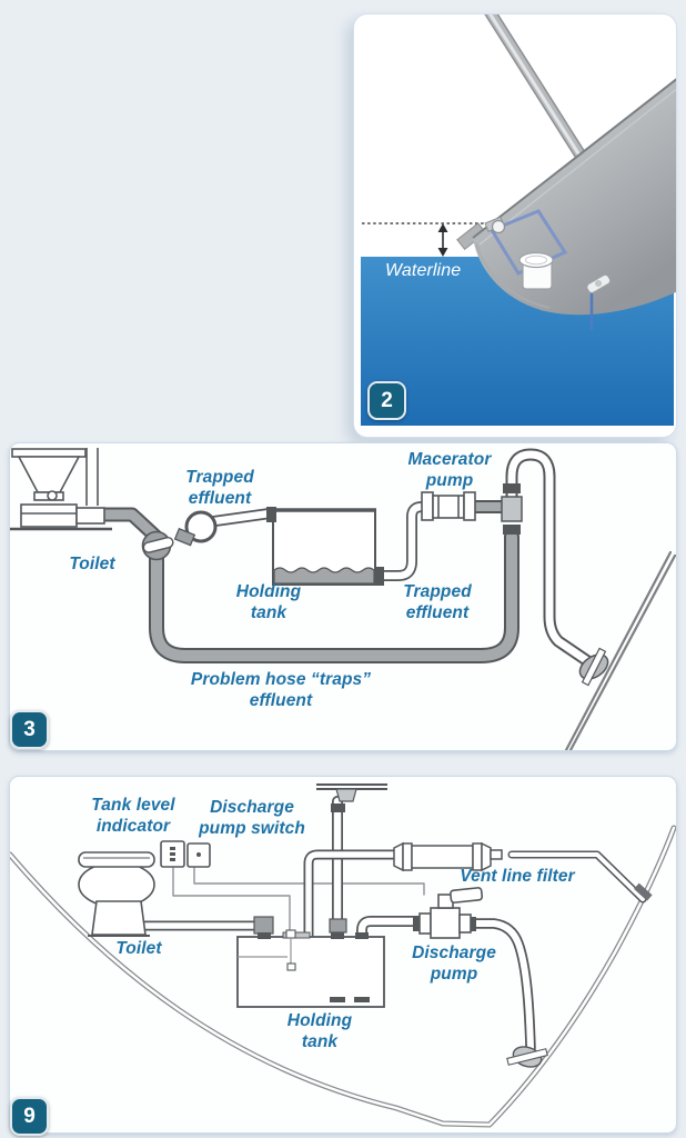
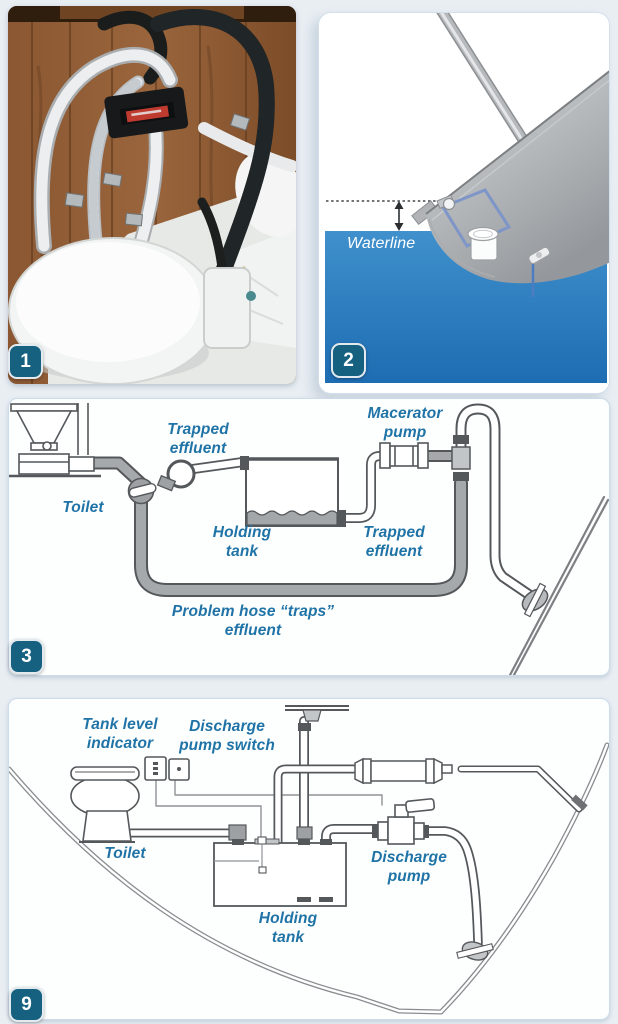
+ 1
  Waterline
  2
  Trapped
  effluent
  Macerator
  pump
  Toilet
  Holding
  tank
  Trapped
  effluent
  Problem hose “traps”
  effluent
  3
  Tank level
  indicator
  Discharge
  pump switch
- Vent line filter
  Toilet
  Discharge
  pump
  Holding
  tank
  9
